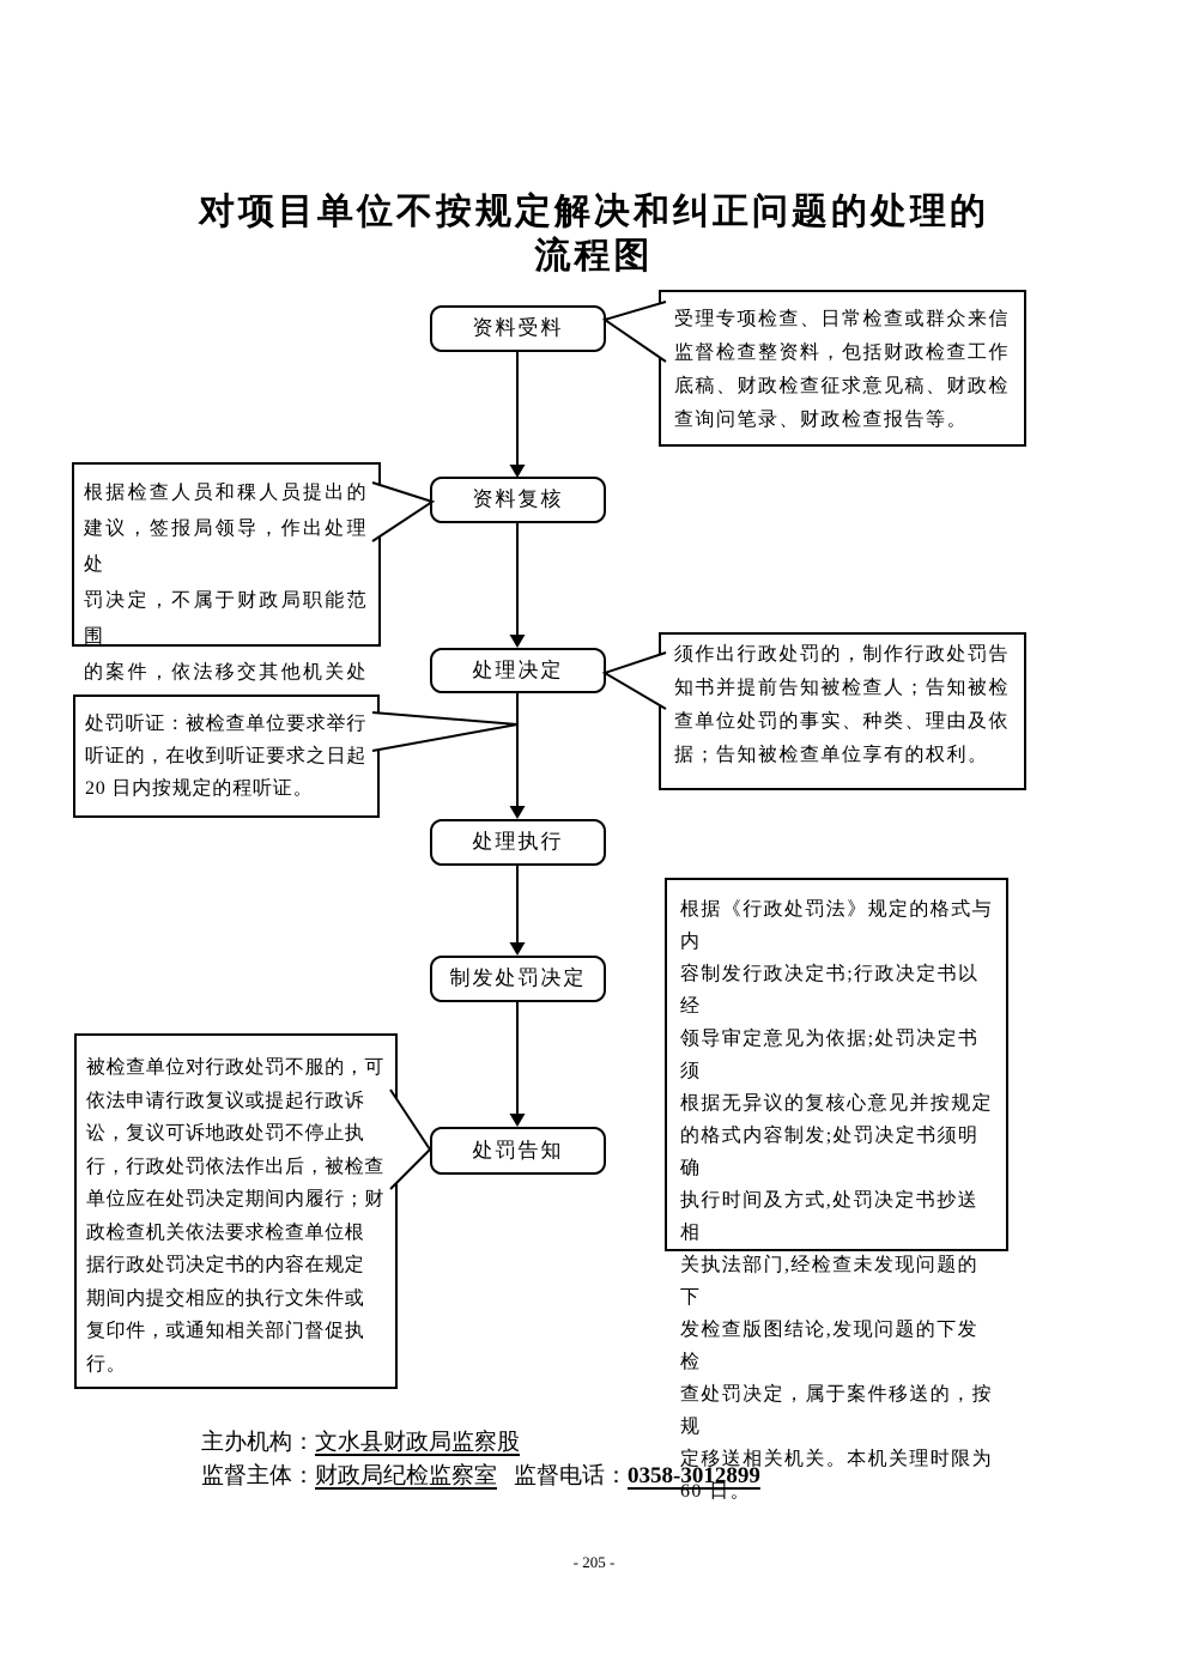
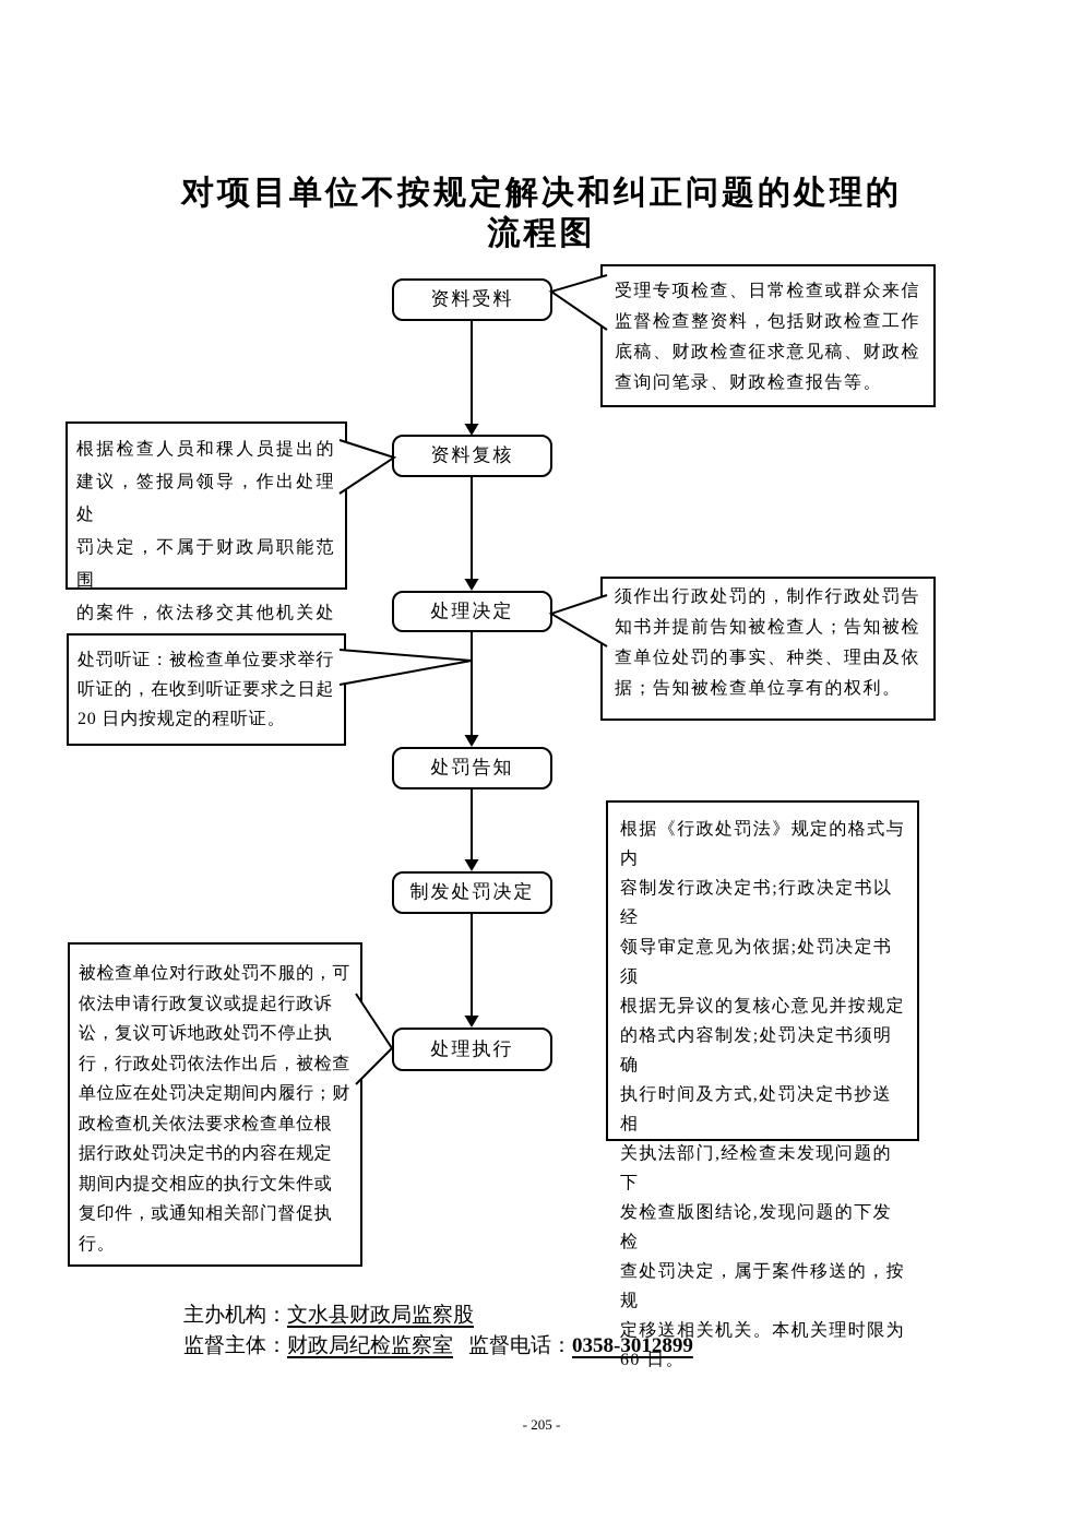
  对项目单位不按规定解决和纠正问题的处理的
  流程图
  资料受料
  资料复核
  处理决定
- 处理执行
+ 处罚告知
  制发处罚决定
- 处罚告知
+ 处理执行
  受理专项检查、日常检查或群众来信
  监督检查整资料，包括财政检查工作
  底稿、财政检查征求意见稿、财政检
  查询问笔录、财政检查报告等。
  根据检查人员和稞人员提出的
  建议，签报局领导，作出处理处
  罚决定，不属于财政局职能范围
  的案件，依法移交其他机关处
  须作出行政处罚的，制作行政处罚告
  知书并提前告知被检查人；告知被检
  查单位处罚的事实、种类、理由及依
  据；告知被检查单位享有的权利。
  处罚听证：被检查单位要求举行
  听证的，在收到听证要求之日起
  20 日内按规定的程听证。
  根据《行政处罚法》规定的格式与内
  容制发行政决定书;行政决定书以经
  领导审定意见为依据;处罚决定书须
  根据无异议的复核心意见并按规定
  的格式内容制发;处罚决定书须明确
  执行时间及方式,处罚决定书抄送相
  关执法部门,经检查未发现问题的下
  发检查版图结论,发现问题的下发检
  查处罚决定，属于案件移送的，按规
  定移送相关机关。本机关理时限为
  60 日。
  被检查单位对行政处罚不服的，可
  依法申请行政复议或提起行政诉
  讼，复议可诉地政处罚不停止执
  行，行政处罚依法作出后，被检查
  单位应在处罚决定期间内履行；财
  政检查机关依法要求检查单位根
  据行政处罚决定书的内容在规定
  期间内提交相应的执行文朱件或
  复印件，或通知相关部门督促执
  行。
  主办机构：文水县财政局监察股
  监督主体：财政局纪检监察室 监督电话：0358-3012899
  - 205 -
